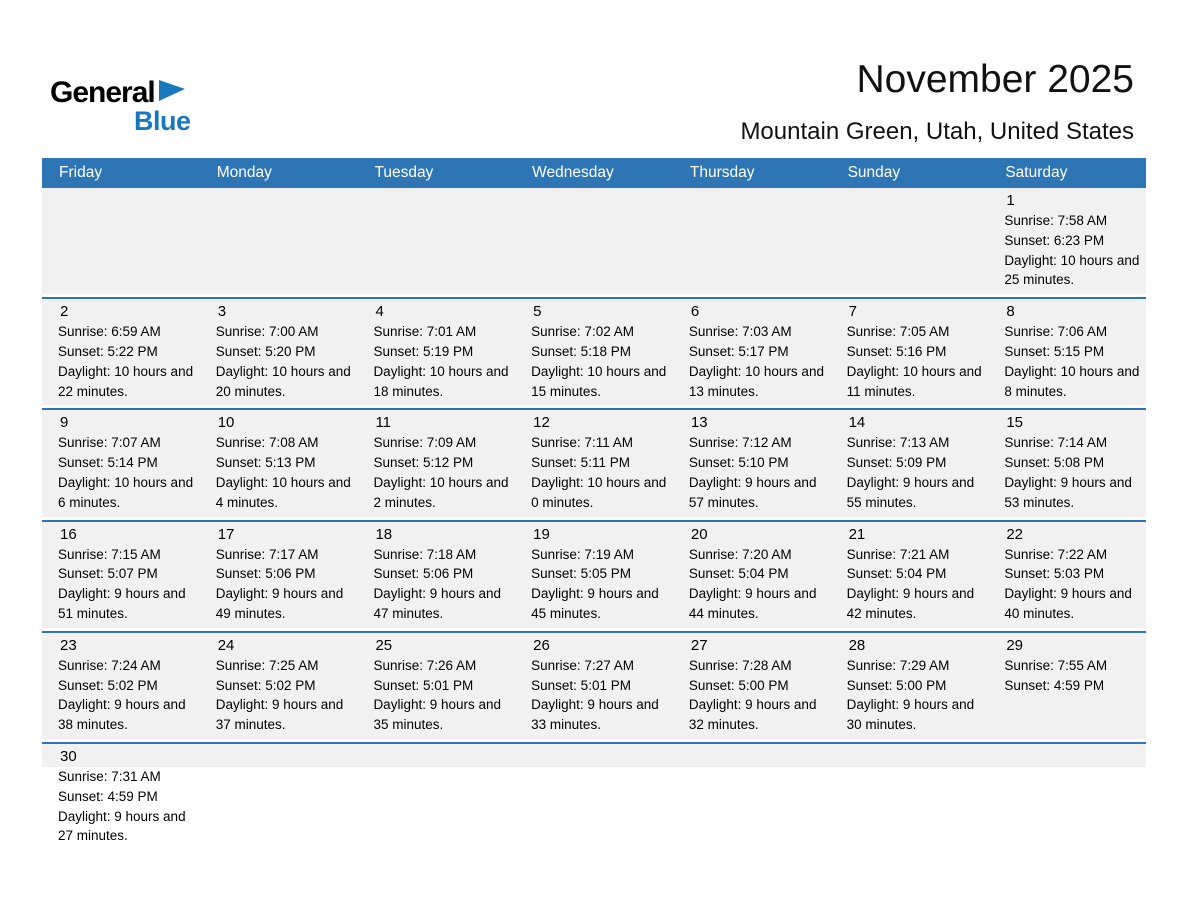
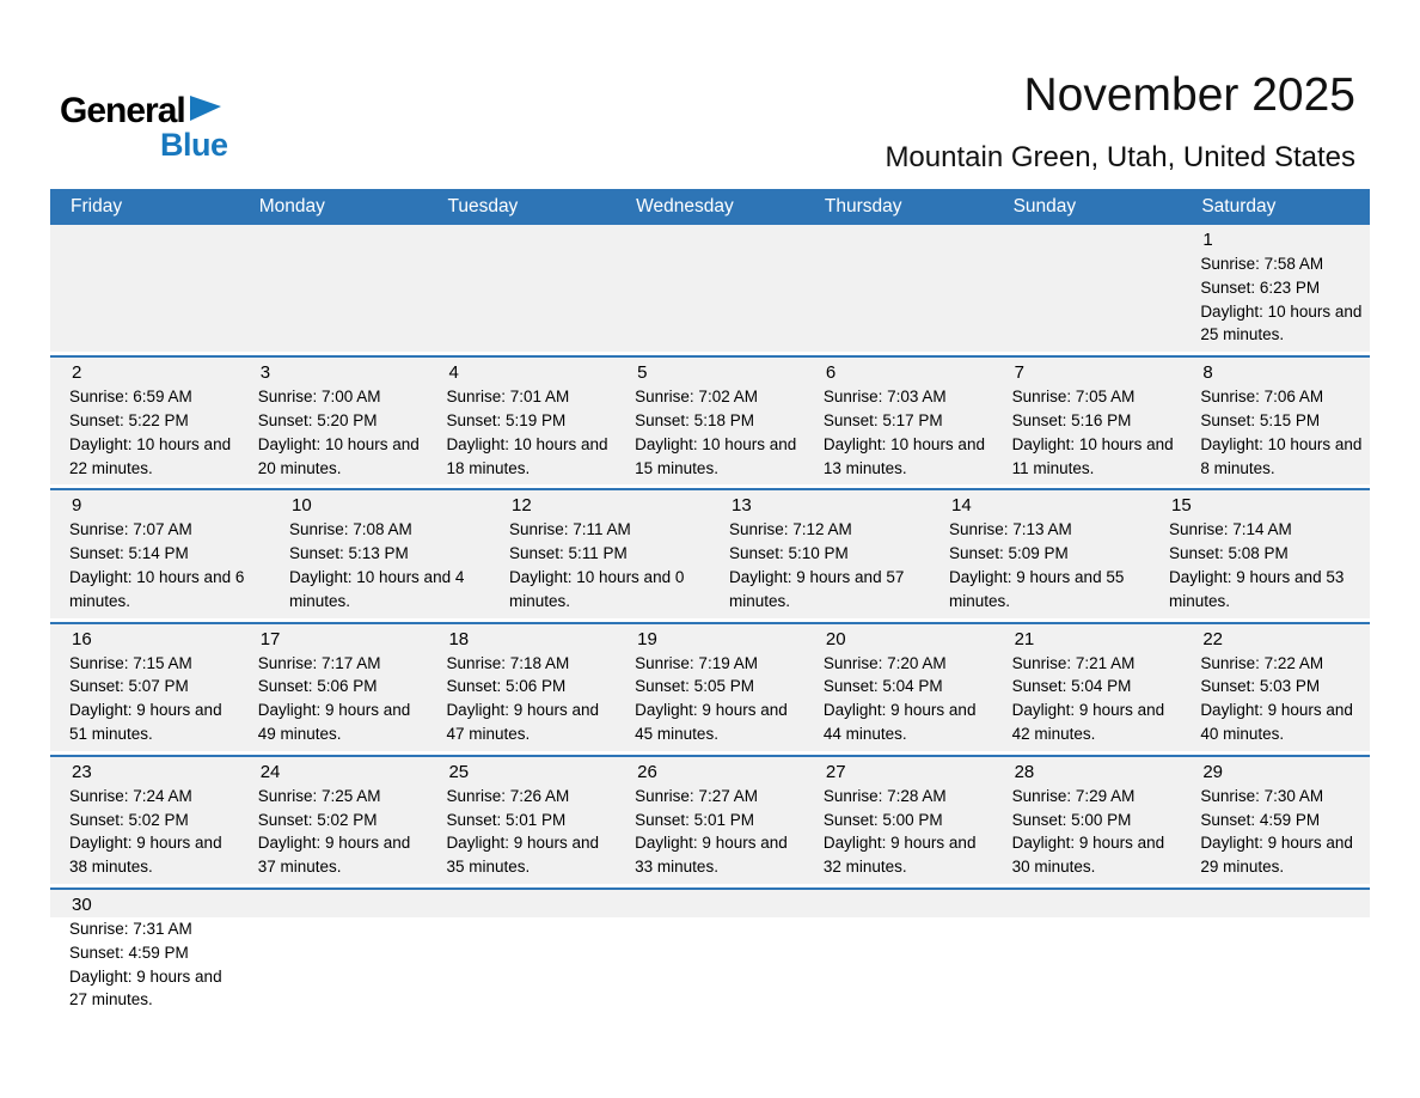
  General
  Blue
  November 2025
  Mountain Green, Utah, United States
  Friday
  Monday
  Tuesday
  Wednesday
  Thursday
  Sunday
  Saturday
  1
  Sunrise: 7:58 AM
  Sunset: 6:23 PM
  Daylight: 10 hours and 25 minutes.
  2
  Sunrise: 6:59 AM
  Sunset: 5:22 PM
  Daylight: 10 hours and 22 minutes.
  3
  Sunrise: 7:00 AM
  Sunset: 5:20 PM
  Daylight: 10 hours and 20 minutes.
  4
  Sunrise: 7:01 AM
  Sunset: 5:19 PM
  Daylight: 10 hours and 18 minutes.
  5
  Sunrise: 7:02 AM
  Sunset: 5:18 PM
  Daylight: 10 hours and 15 minutes.
  6
  Sunrise: 7:03 AM
  Sunset: 5:17 PM
  Daylight: 10 hours and 13 minutes.
  7
  Sunrise: 7:05 AM
  Sunset: 5:16 PM
  Daylight: 10 hours and 11 minutes.
  8
  Sunrise: 7:06 AM
  Sunset: 5:15 PM
  Daylight: 10 hours and 8 minutes.
  9
  Sunrise: 7:07 AM
  Sunset: 5:14 PM
  Daylight: 10 hours and 6 minutes.
  10
  Sunrise: 7:08 AM
  Sunset: 5:13 PM
  Daylight: 10 hours and 4 minutes.
- 11
- Sunrise: 7:09 AM
- Sunset: 5:12 PM
- Daylight: 10 hours and 2 minutes.
  12
  Sunrise: 7:11 AM
  Sunset: 5:11 PM
  Daylight: 10 hours and 0 minutes.
  13
  Sunrise: 7:12 AM
  Sunset: 5:10 PM
  Daylight: 9 hours and 57 minutes.
  14
  Sunrise: 7:13 AM
  Sunset: 5:09 PM
  Daylight: 9 hours and 55 minutes.
  15
  Sunrise: 7:14 AM
  Sunset: 5:08 PM
  Daylight: 9 hours and 53 minutes.
  16
  Sunrise: 7:15 AM
  Sunset: 5:07 PM
  Daylight: 9 hours and 51 minutes.
  17
  Sunrise: 7:17 AM
  Sunset: 5:06 PM
  Daylight: 9 hours and 49 minutes.
  18
  Sunrise: 7:18 AM
  Sunset: 5:06 PM
  Daylight: 9 hours and 47 minutes.
  19
  Sunrise: 7:19 AM
  Sunset: 5:05 PM
  Daylight: 9 hours and 45 minutes.
  20
  Sunrise: 7:20 AM
  Sunset: 5:04 PM
  Daylight: 9 hours and 44 minutes.
  21
  Sunrise: 7:21 AM
  Sunset: 5:04 PM
  Daylight: 9 hours and 42 minutes.
  22
  Sunrise: 7:22 AM
  Sunset: 5:03 PM
  Daylight: 9 hours and 40 minutes.
  23
  Sunrise: 7:24 AM
  Sunset: 5:02 PM
  Daylight: 9 hours and 38 minutes.
  24
  Sunrise: 7:25 AM
  Sunset: 5:02 PM
  Daylight: 9 hours and 37 minutes.
  25
  Sunrise: 7:26 AM
  Sunset: 5:01 PM
  Daylight: 9 hours and 35 minutes.
  26
  Sunrise: 7:27 AM
  Sunset: 5:01 PM
  Daylight: 9 hours and 33 minutes.
  27
  Sunrise: 7:28 AM
  Sunset: 5:00 PM
  Daylight: 9 hours and 32 minutes.
  28
  Sunrise: 7:29 AM
  Sunset: 5:00 PM
  Daylight: 9 hours and 30 minutes.
  29
- Sunrise: 7:55 AM
+ Sunrise: 7:30 AM
  Sunset: 4:59 PM
+ Daylight: 9 hours and 29 minutes.
  30
  Sunrise: 7:31 AM
  Sunset: 4:59 PM
  Daylight: 9 hours and 27 minutes.
